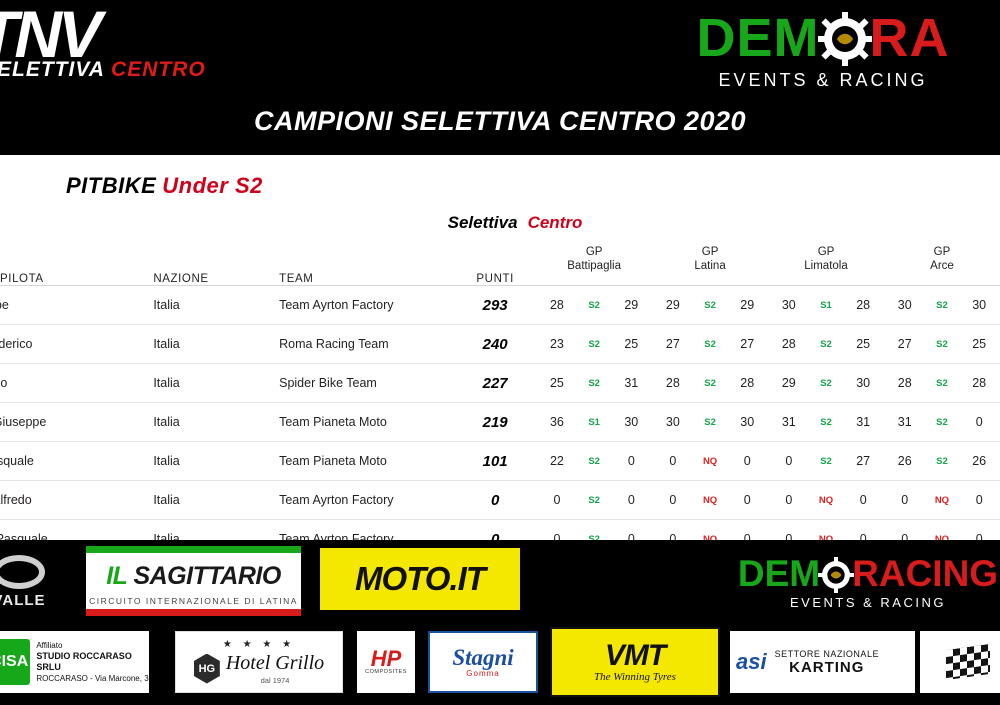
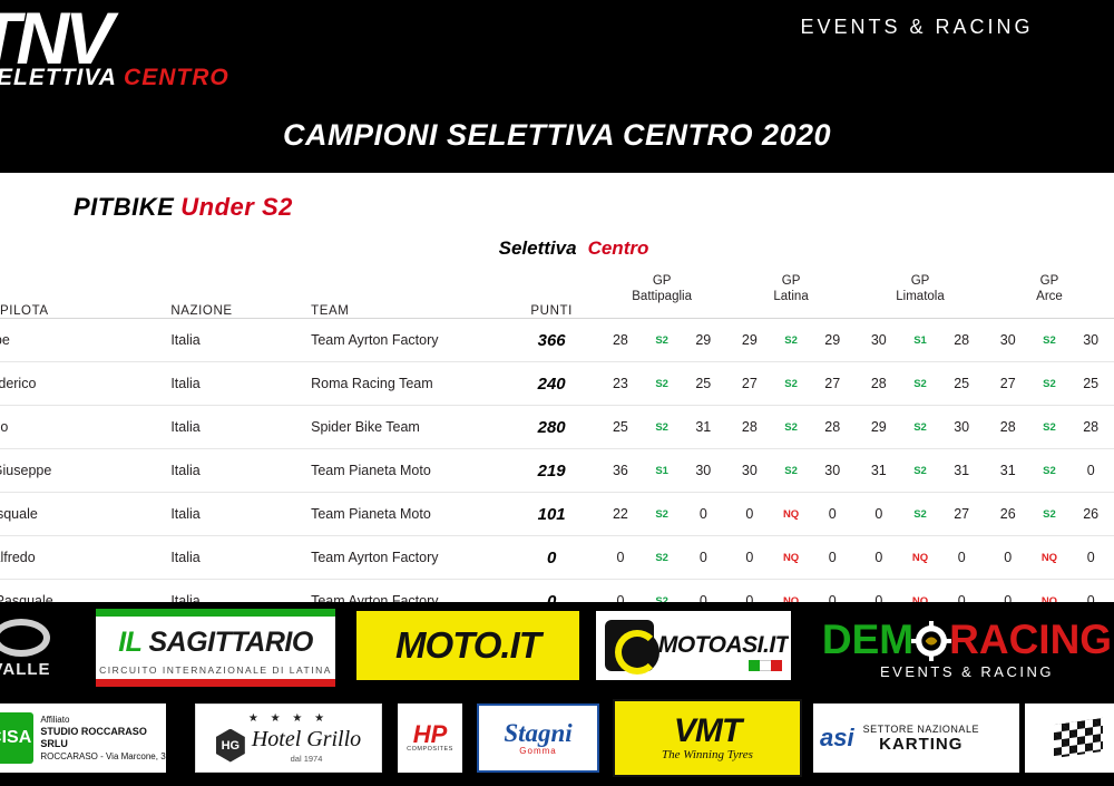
  ELETTIVA CENTRO
- DEM RA
  EVENTS & RACING
  CAMPIONI SELETTIVA CENTRO 2020
  PITBIKE Under S2
  Selettiva Centro
  				GP Battipaglia	GP Latina	GP Limatola	GP Arce
  PILOTA	NAZIONE	TEAM	PUNTI
- e	Italia	Team Ayrton Factory	293	28	S2	29	29	S2	29	30	S1	28	30	S2	30
+ e	Italia	Team Ayrton Factory	366	28	S2	29	29	S2	29	30	S1	28	30	S2	30
  derico	Italia	Roma Racing Team	240	23	S2	25	27	S2	27	28	S2	25	27	S2	25
- o	Italia	Spider Bike Team	227	25	S2	31	28	S2	28	29	S2	30	28	S2	28
+ o	Italia	Spider Bike Team	280	25	S2	31	28	S2	28	29	S2	30	28	S2	28
  iuseppe	Italia	Team Pianeta Moto	219	36	S1	30	30	S2	30	31	S2	31	31	S2	0
  squale	Italia	Team Pianeta Moto	101	22	S2	0	0	NQ	0	0	S2	27	26	S2	26
  lfredo	Italia	Team Ayrton Factory	0	0	S2	0	0	NQ	0	0	NQ	0	0	NQ	0
  asquale	Italia	Team Ayrton Factory	0	0	S2	0	0	NQ	0	0	NQ	0	0	NQ	0
  ALLE
  IL SAGITTARIO
  CIRCUITO INTERNAZIONALE DI LATINA
  MOTO.IT
+ MOTOASI.IT
  DEM RACING
  EVENTS & RACING
  ISA
  Affiliato
  STUDIO ROCCARASO SRLU
  ROCCARASO - Via Marcone, 3
  ★ ★ ★ ★
  HG
  Hotel Grillo
  dal 1974
  HP
  Stagni
  Gomma
  VMT
  The Winning Tyres
  asi
  SETTORE NAZIONALE
  KARTING
